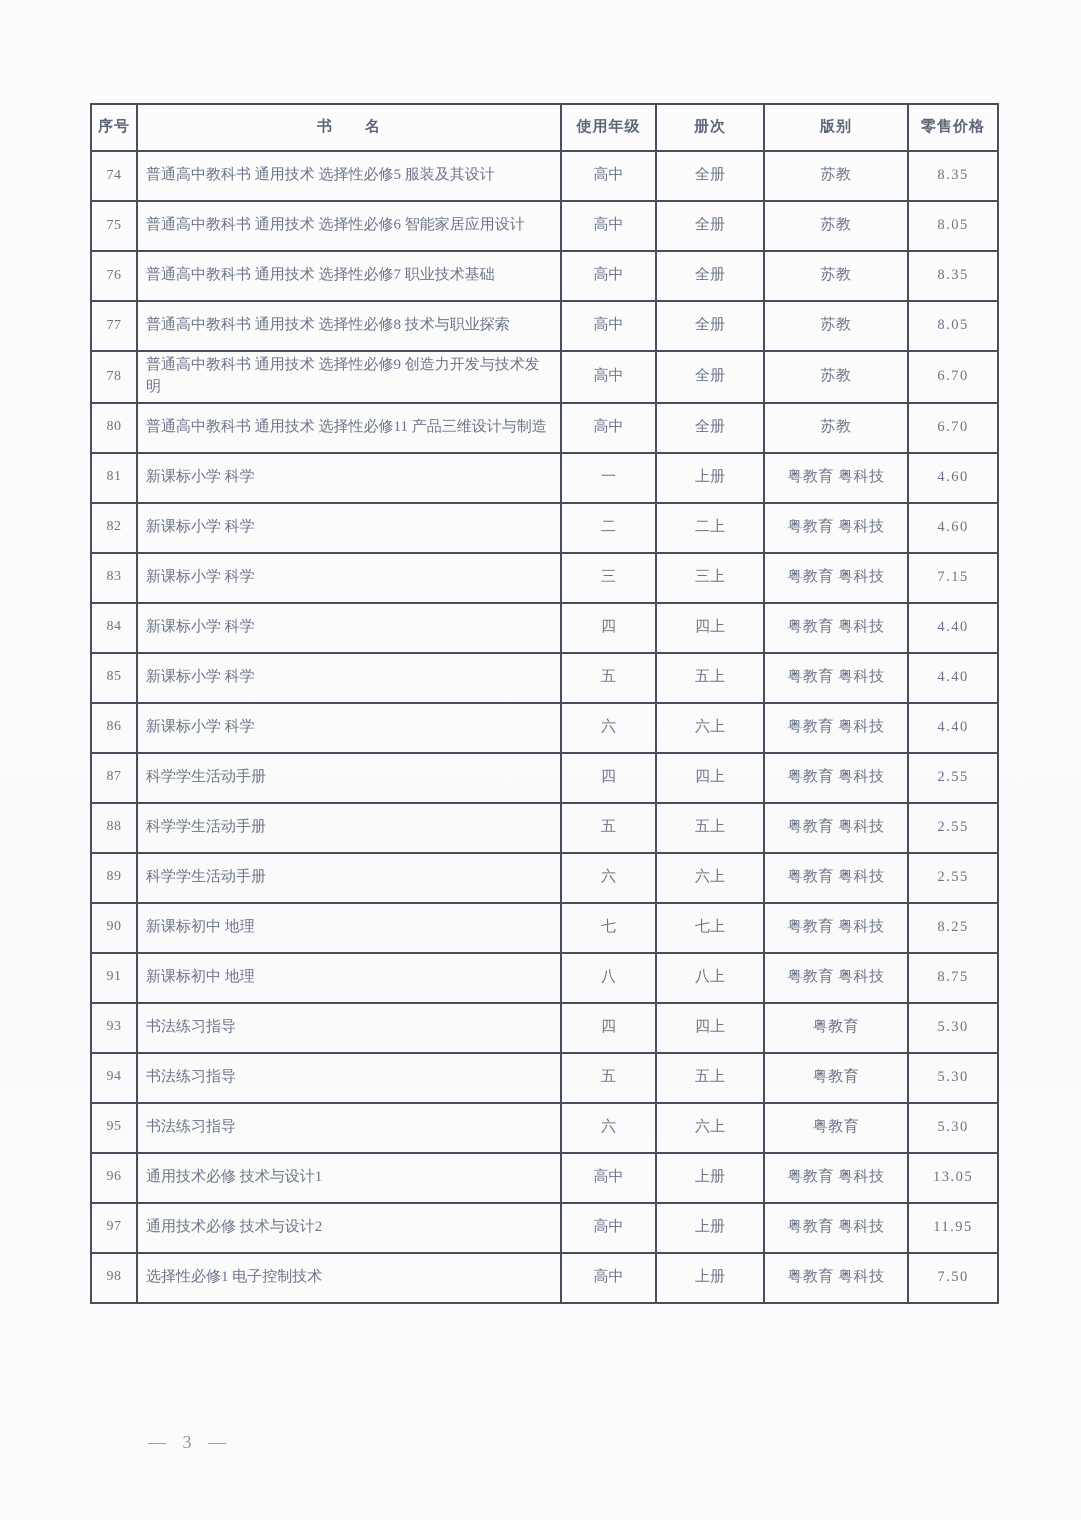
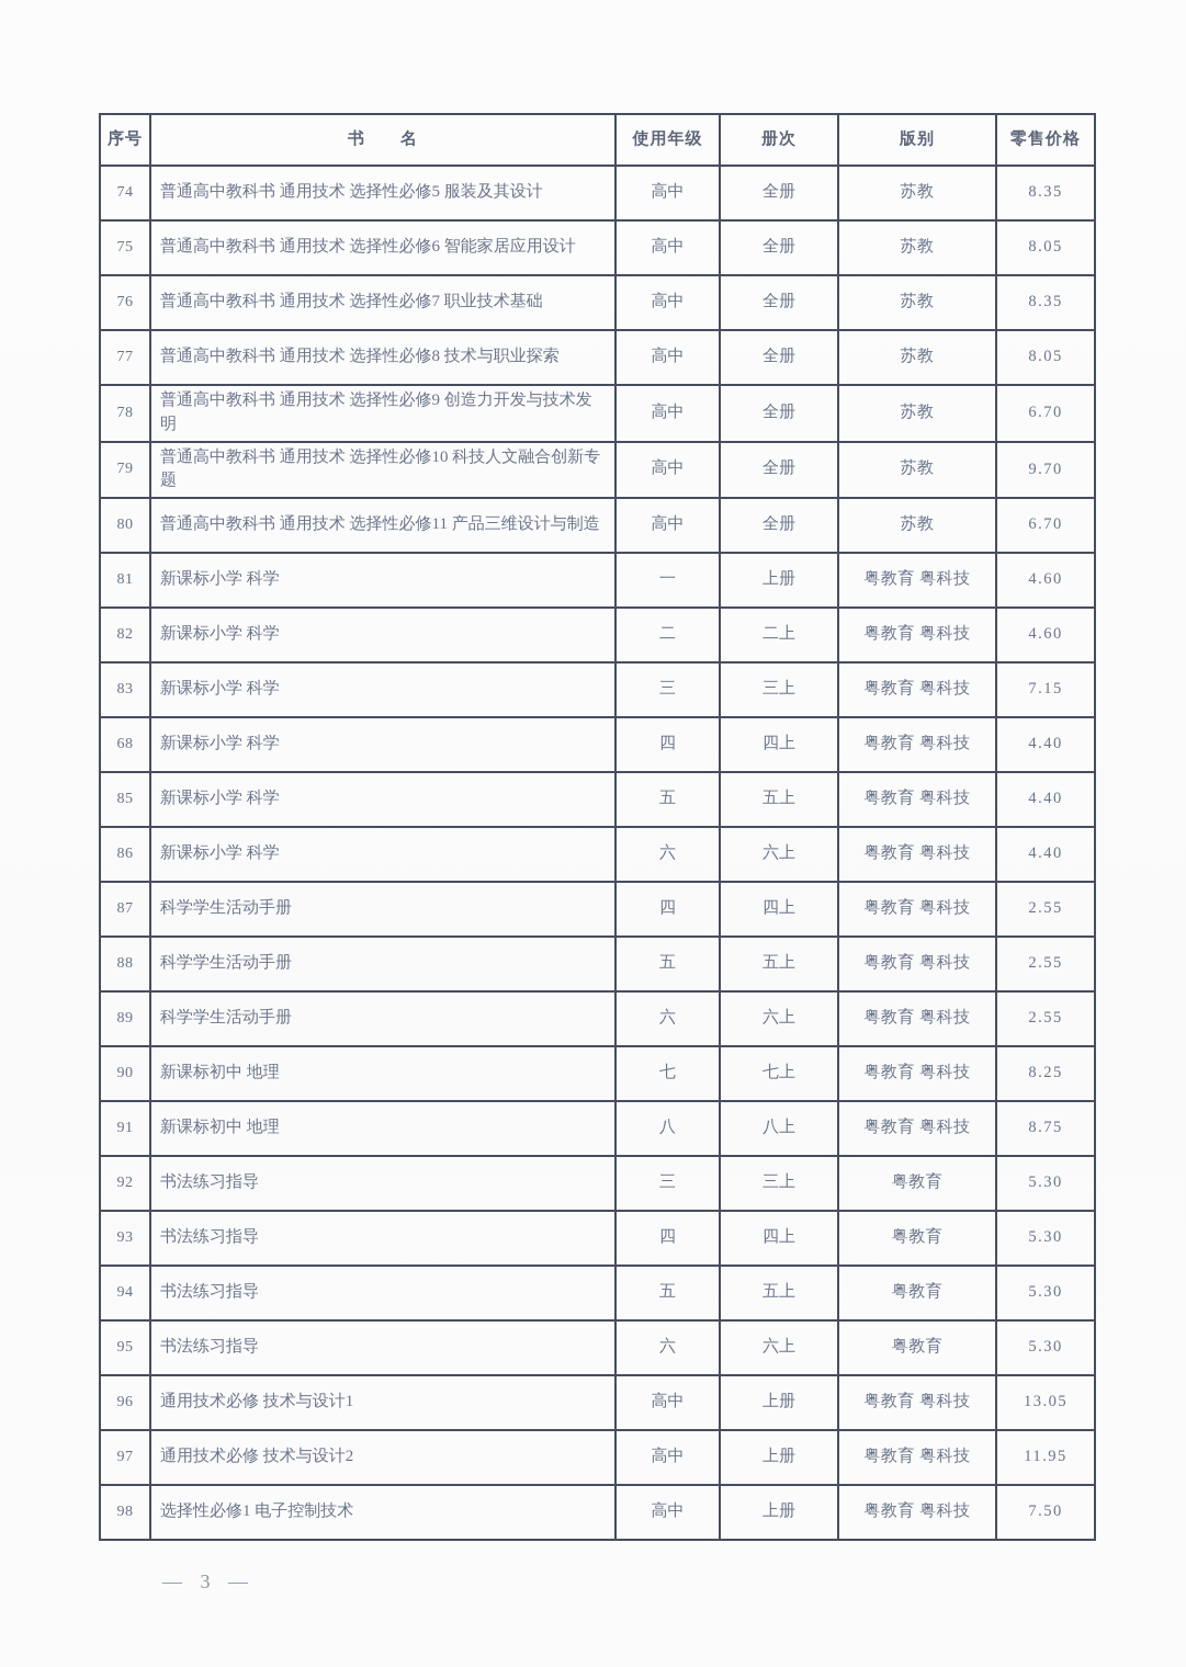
  序号	书 名	使用年级	册次	版别	零售价格
  74	普通高中教科书 通用技术 选择性必修5 服装及其设计	高中	全册	苏教	8.35
  75	普通高中教科书 通用技术 选择性必修6 智能家居应用设计	高中	全册	苏教	8.05
  76	普通高中教科书 通用技术 选择性必修7 职业技术基础	高中	全册	苏教	8.35
  77	普通高中教科书 通用技术 选择性必修8 技术与职业探索	高中	全册	苏教	8.05
  78	普通高中教科书 通用技术 选择性必修9 创造力开发与技术发明	高中	全册	苏教	6.70
+ 79	普通高中教科书 通用技术 选择性必修10 科技人文融合创新专题	高中	全册	苏教	9.70
  80	普通高中教科书 通用技术 选择性必修11 产品三维设计与制造	高中	全册	苏教	6.70
  81	新课标小学 科学	一	上册	粤教育 粤科技	4.60
  82	新课标小学 科学	二	二上	粤教育 粤科技	4.60
  83	新课标小学 科学	三	三上	粤教育 粤科技	7.15
- 84	新课标小学 科学	四	四上	粤教育 粤科技	4.40
+ 68	新课标小学 科学	四	四上	粤教育 粤科技	4.40
  85	新课标小学 科学	五	五上	粤教育 粤科技	4.40
  86	新课标小学 科学	六	六上	粤教育 粤科技	4.40
  87	科学学生活动手册	四	四上	粤教育 粤科技	2.55
  88	科学学生活动手册	五	五上	粤教育 粤科技	2.55
  89	科学学生活动手册	六	六上	粤教育 粤科技	2.55
  90	新课标初中 地理	七	七上	粤教育 粤科技	8.25
  91	新课标初中 地理	八	八上	粤教育 粤科技	8.75
+ 92	书法练习指导	三	三上	粤教育	5.30
  93	书法练习指导	四	四上	粤教育	5.30
  94	书法练习指导	五	五上	粤教育	5.30
  95	书法练习指导	六	六上	粤教育	5.30
  96	通用技术必修 技术与设计1	高中	上册	粤教育 粤科技	13.05
  97	通用技术必修 技术与设计2	高中	上册	粤教育 粤科技	11.95
  98	选择性必修1 电子控制技术	高中	上册	粤教育 粤科技	7.50
  — 3 —
